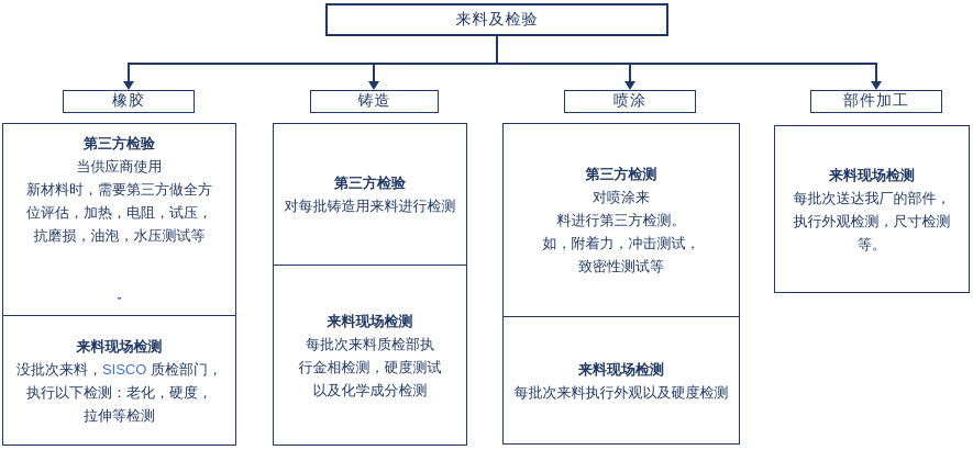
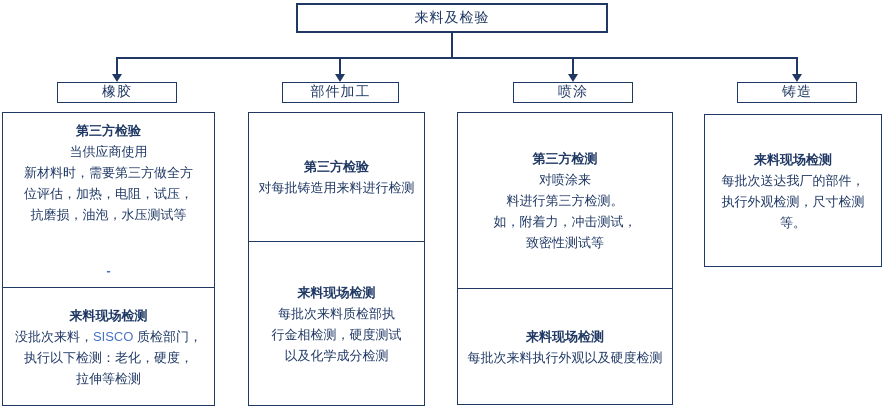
  来料及检验
  橡胶
- 铸造
+ 部件加工
  喷涂
- 部件加工
+ 铸造
  第三方检验
  当供应商使用
  新材料时，需要第三方做全方
  位评估，加热，电阻，试压，
  抗磨损，油泡，水压测试等
  -
  来料现场检测
  没批次来料，SISCO 质检部门，
  执行以下检测：老化，硬度，
  拉伸等检测
  第三方检验
  对每批铸造用来料进行检测
  来料现场检测
  每批次来料质检部执
  行金相检测，硬度测试
  以及化学成分检测
  第三方检测
  对喷涂来
  料进行第三方检测。
  如，附着力，冲击测试，
  致密性测试等
  来料现场检测
  每批次来料执行外观以及硬度检测
  来料现场检测
  每批次送达我厂的部件，
  执行外观检测，尺寸检测等。
